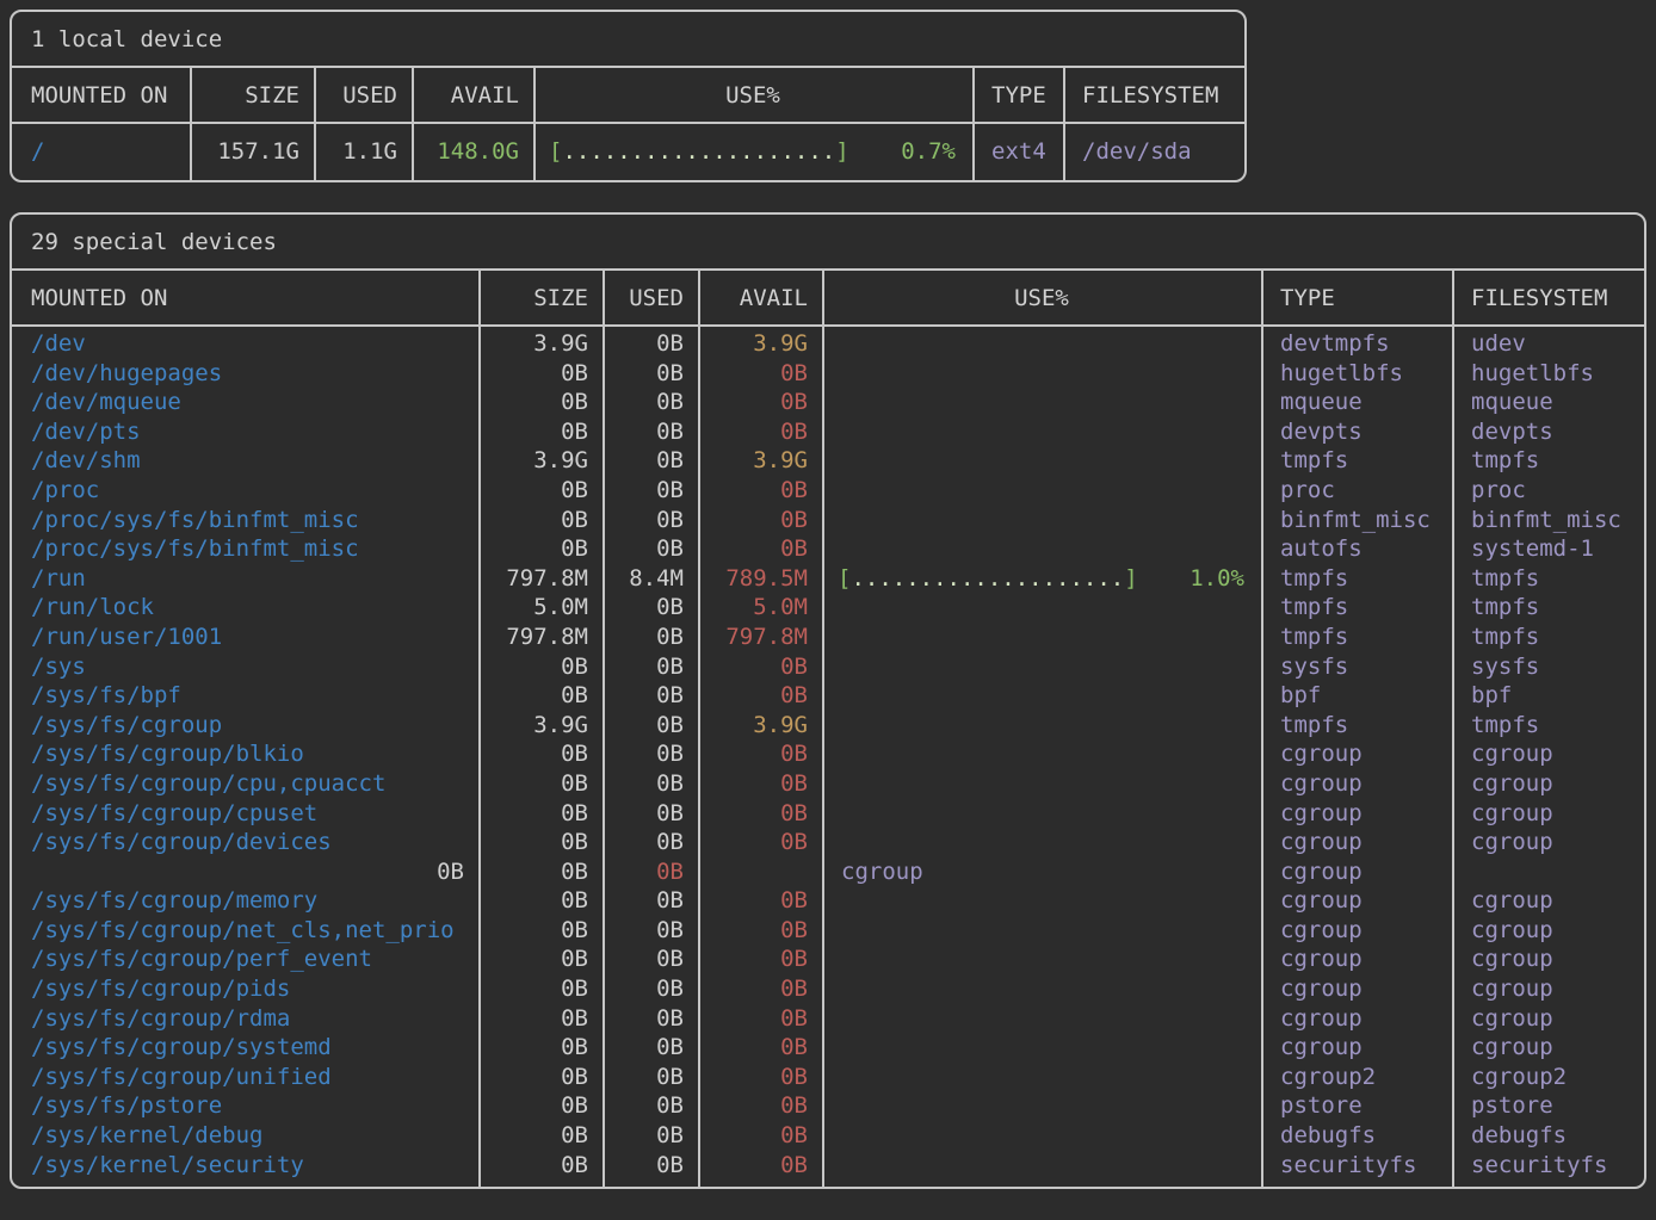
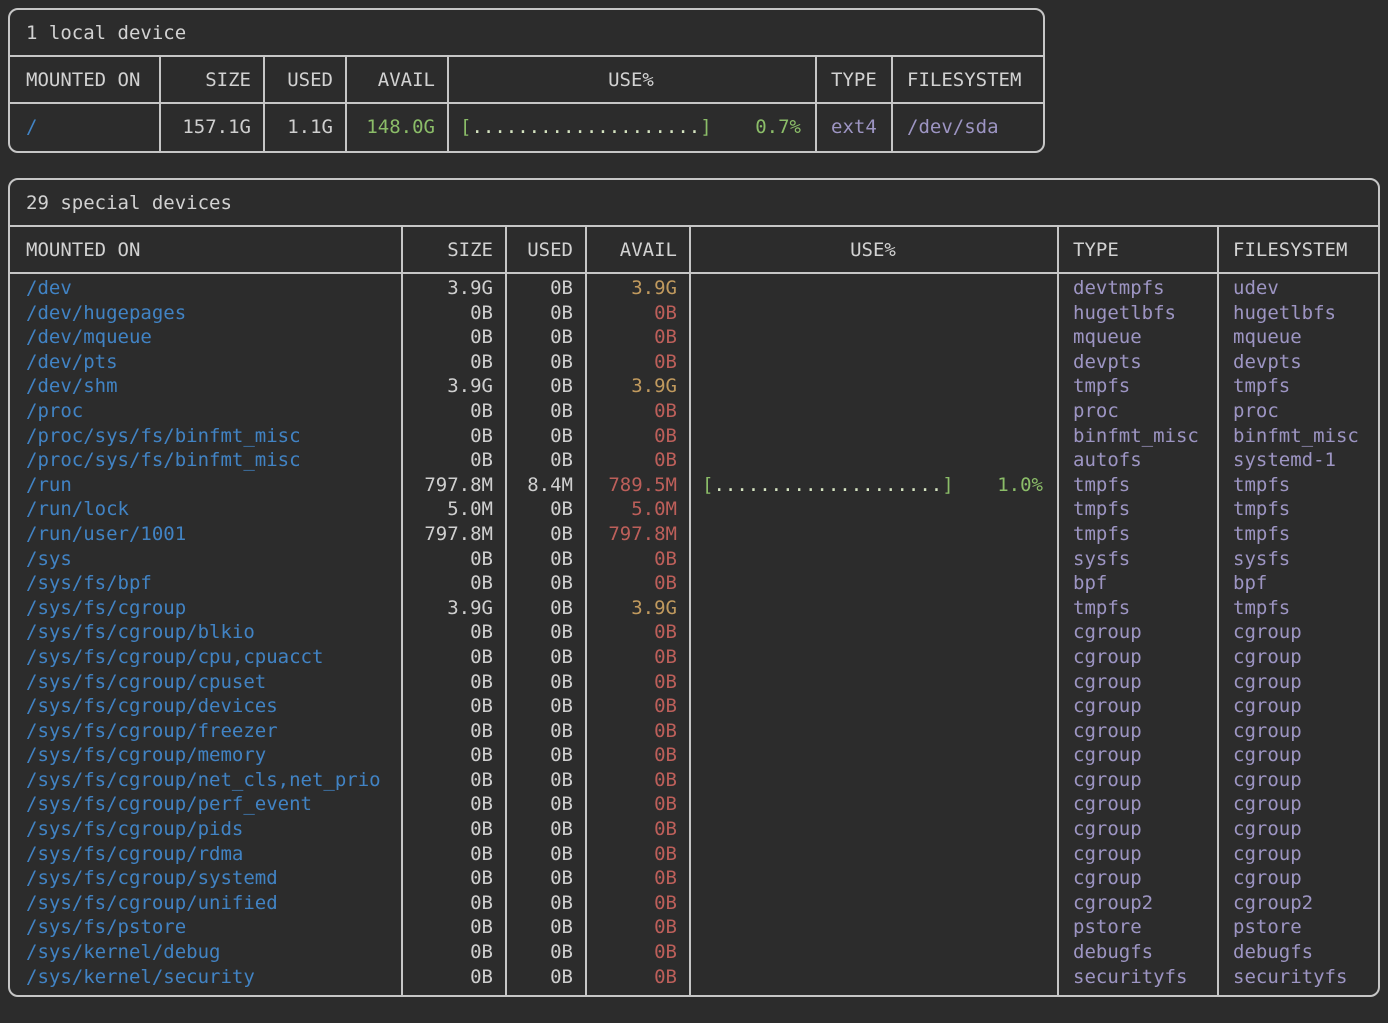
  1 local device
  MOUNTED ON
  SIZE
  USED
  AVAIL
  USE%
  TYPE
  FILESYSTEM
  /
  157.1G
  1.1G
  148.0G
  [....................]
  0.7%
  ext4
  /dev/sda
  29 special devices
  MOUNTED ON
  SIZE
  USED
  AVAIL
  USE%
  TYPE
  FILESYSTEM
  /dev
  3.9G
  0B
  3.9G
  devtmpfs
  udev
  /dev/hugepages
  0B
  0B
  0B
  hugetlbfs
  hugetlbfs
  /dev/mqueue
  0B
  0B
  0B
  mqueue
  mqueue
  /dev/pts
  0B
  0B
  0B
  devpts
  devpts
  /dev/shm
  3.9G
  0B
  3.9G
  tmpfs
  tmpfs
  /proc
  0B
  0B
  0B
  proc
  proc
  /proc/sys/fs/binfmt_misc
  0B
  0B
  0B
  binfmt_misc
  binfmt_misc
  /proc/sys/fs/binfmt_misc
  0B
  0B
  0B
  autofs
  systemd-1
  /run
  797.8M
  8.4M
  789.5M
  [....................]
  1.0%
  tmpfs
  tmpfs
  /run/lock
  5.0M
  0B
  5.0M
  tmpfs
  tmpfs
  /run/user/1001
  797.8M
  0B
  797.8M
  tmpfs
  tmpfs
  /sys
  0B
  0B
  0B
  sysfs
  sysfs
  /sys/fs/bpf
  0B
  0B
  0B
  bpf
  bpf
  /sys/fs/cgroup
  3.9G
  0B
  3.9G
  tmpfs
  tmpfs
  /sys/fs/cgroup/blkio
  0B
  0B
  0B
  cgroup
  cgroup
  /sys/fs/cgroup/cpu,cpuacct
  0B
  0B
  0B
  cgroup
  cgroup
  /sys/fs/cgroup/cpuset
  0B
  0B
  0B
  cgroup
  cgroup
  /sys/fs/cgroup/devices
  0B
  0B
  0B
  cgroup
  cgroup
+ /sys/fs/cgroup/freezer
  0B
  0B
  0B
  cgroup
  cgroup
  /sys/fs/cgroup/memory
  0B
  0B
  0B
  cgroup
  cgroup
  /sys/fs/cgroup/net_cls,net_prio
  0B
  0B
  0B
  cgroup
  cgroup
  /sys/fs/cgroup/perf_event
  0B
  0B
  0B
  cgroup
  cgroup
  /sys/fs/cgroup/pids
  0B
  0B
  0B
  cgroup
  cgroup
  /sys/fs/cgroup/rdma
  0B
  0B
  0B
  cgroup
  cgroup
  /sys/fs/cgroup/systemd
  0B
  0B
  0B
  cgroup
  cgroup
  /sys/fs/cgroup/unified
  0B
  0B
  0B
  cgroup2
  cgroup2
  /sys/fs/pstore
  0B
  0B
  0B
  pstore
  pstore
  /sys/kernel/debug
  0B
  0B
  0B
  debugfs
  debugfs
  /sys/kernel/security
  0B
  0B
  0B
  securityfs
  securityfs
